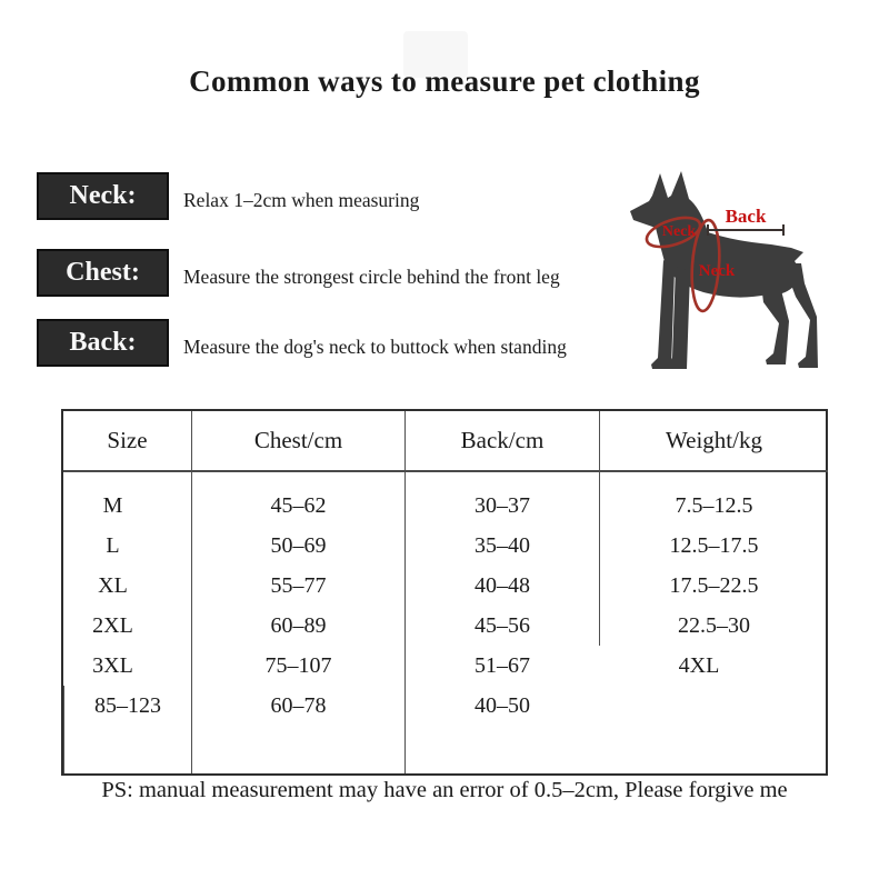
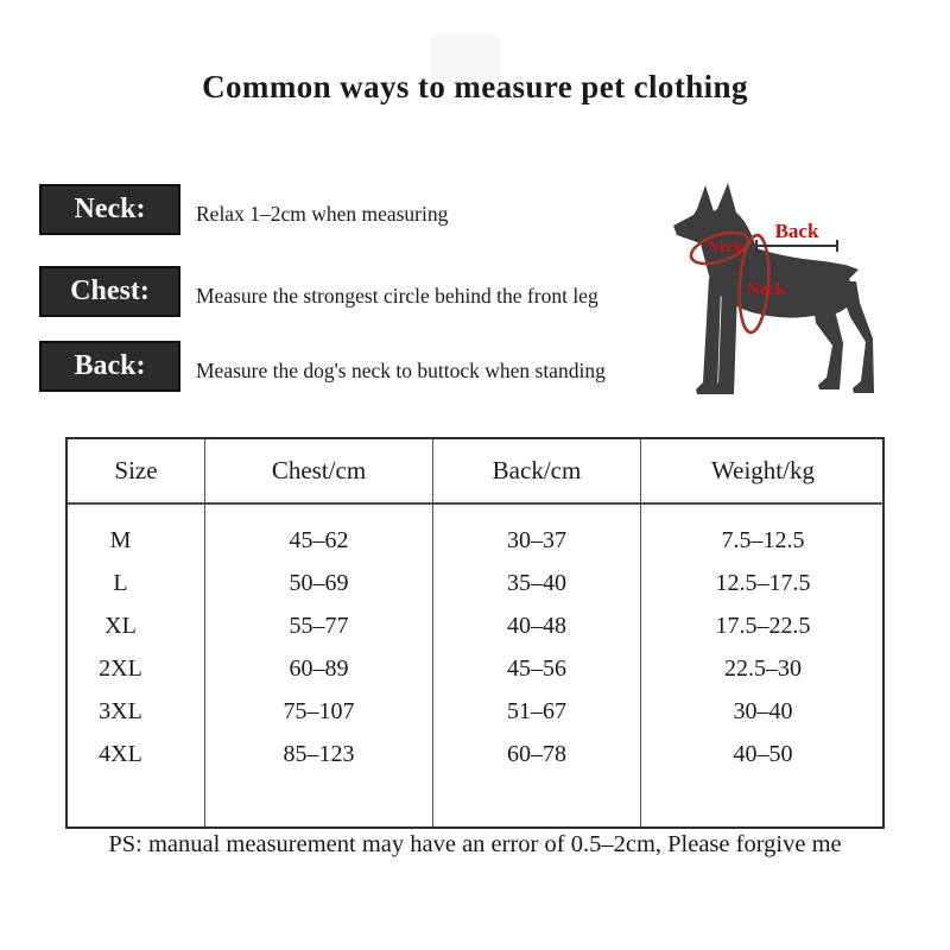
  Common ways to measure pet clothing
  Neck:
  Relax 1–2cm when measuring
  Chest:
  Measure the strongest circle behind the front leg
  Back:
  Measure the dog's neck to buttock when standing
  Back
  Neck
  Neck
  Size
  Chest/cm
  Back/cm
  Weight/kg
  M
  45–62
  30–37
  7.5–12.5
  L
  50–69
  35–40
  12.5–17.5
  XL
  55–77
  40–48
  17.5–22.5
  2XL
  60–89
  45–56
  22.5–30
  3XL
  75–107
  51–67
+ 30–40
  4XL
  85–123
  60–78
  40–50
  PS: manual measurement may have an error of 0.5–2cm, Please forgive me
